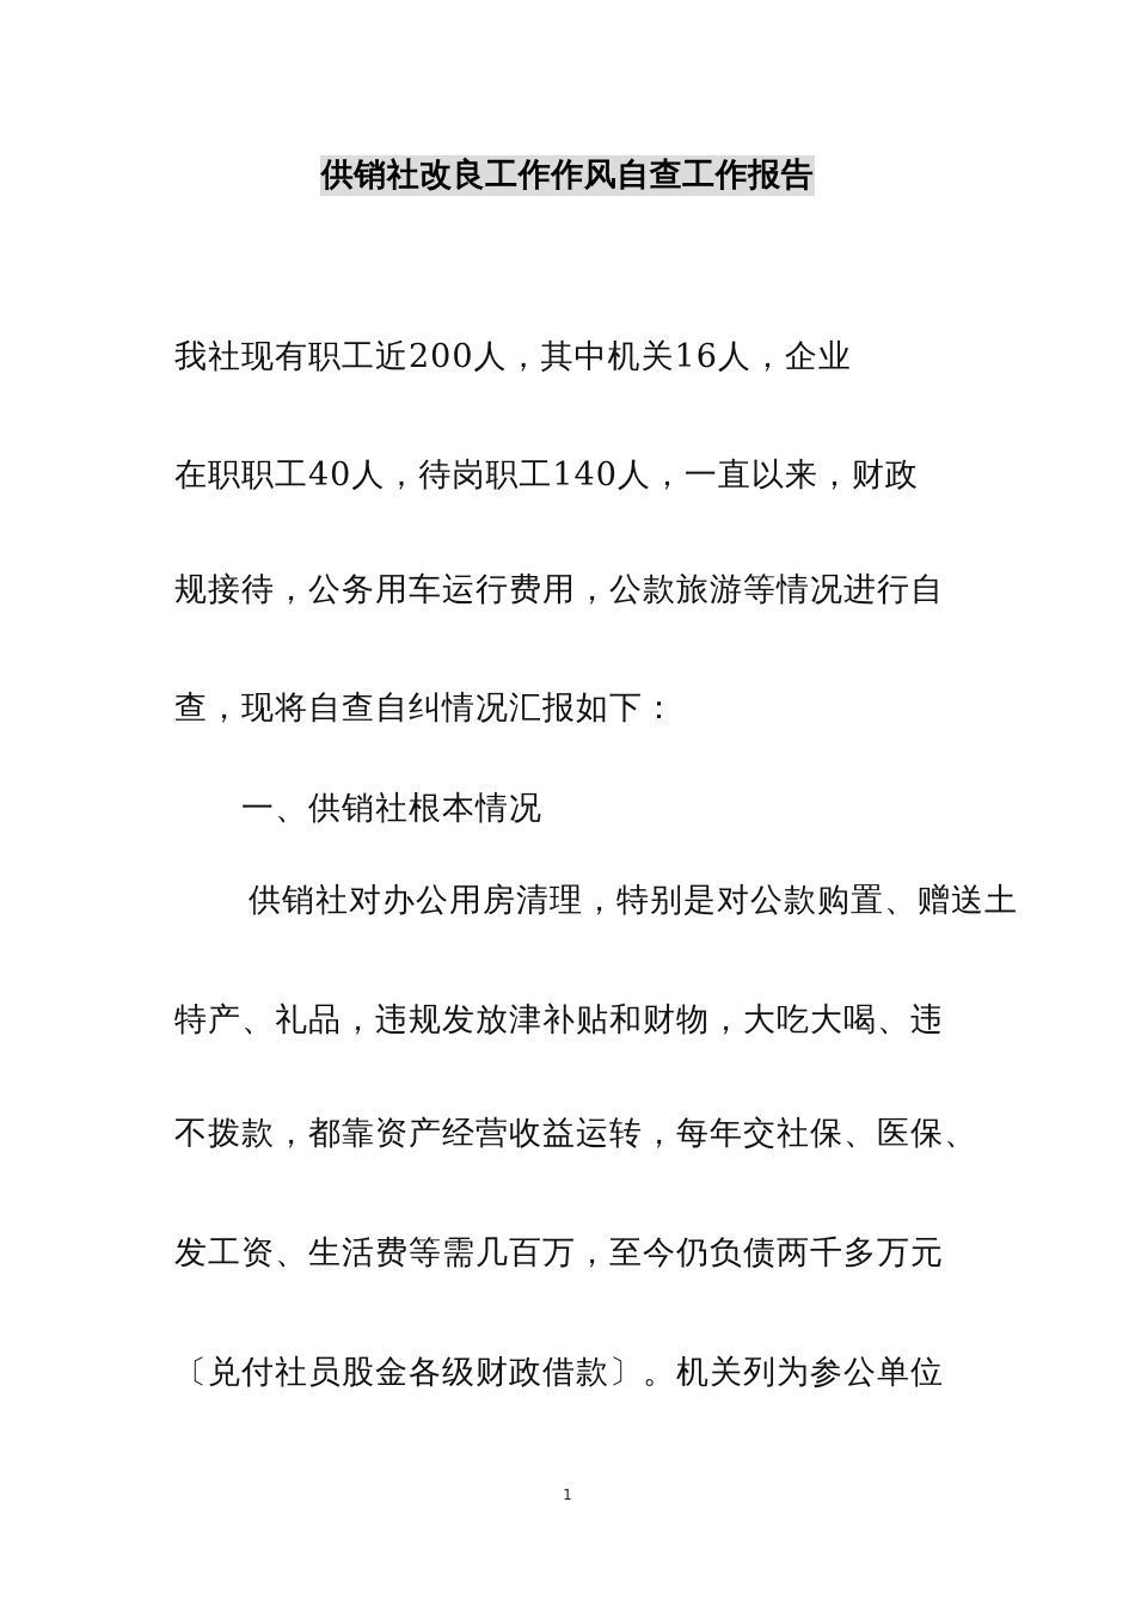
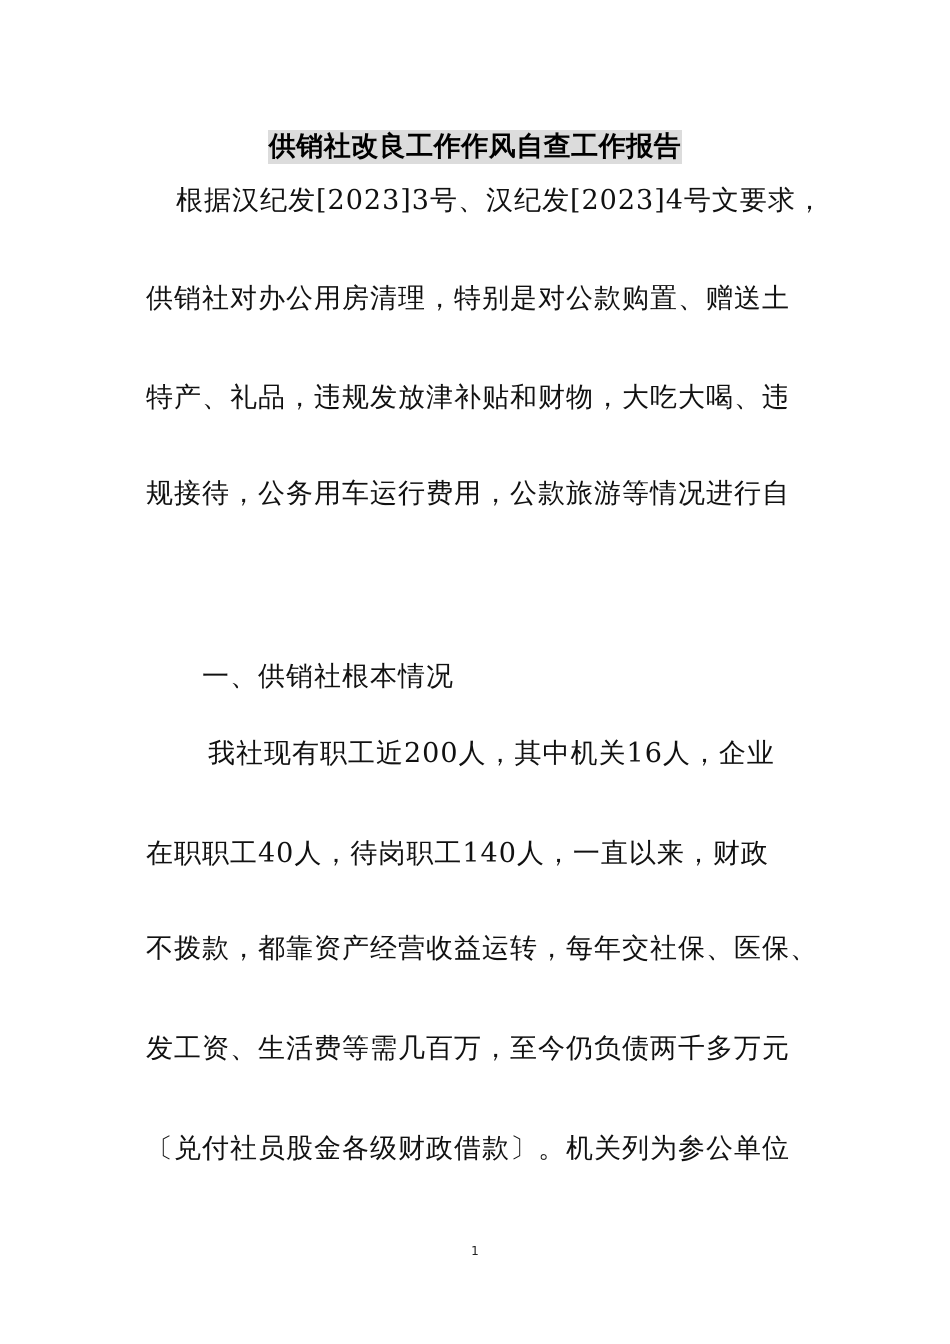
  供销社改良工作作风自查工作报告
+ 根据汉纪发[2023]3号、汉纪发[2023]4号文要求，
- 我社现有职工近200人，其中机关16人，企业
+ 供销社对办公用房清理，特别是对公款购置、赠送土
- 在职职工40人，待岗职工140人，一直以来，财政
+ 特产、礼品，违规发放津补贴和财物，大吃大喝、违
  规接待，公务用车运行费用，公款旅游等情况进行自
- 查，现将自查自纠情况汇报如下：
  一、供销社根本情况
- 供销社对办公用房清理，特别是对公款购置、赠送土
+ 我社现有职工近200人，其中机关16人，企业
- 特产、礼品，违规发放津补贴和财物，大吃大喝、违
+ 在职职工40人，待岗职工140人，一直以来，财政
  不拨款，都靠资产经营收益运转，每年交社保、医保、
  发工资、生活费等需几百万，至今仍负债两千多万元
  〔兑付社员股金各级财政借款〕。机关列为参公单位
  1
